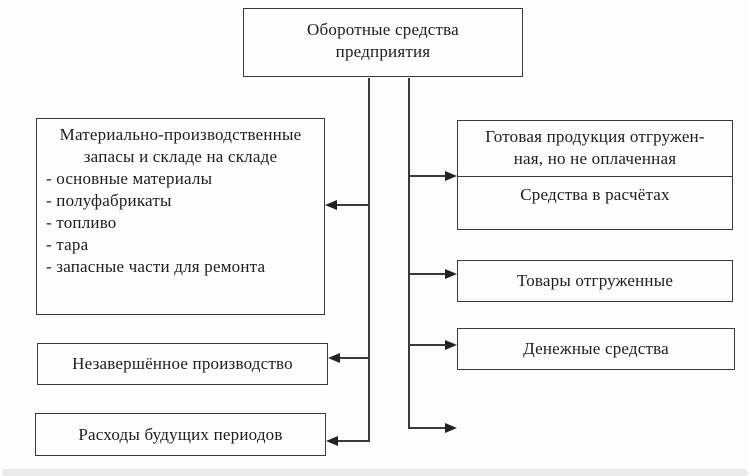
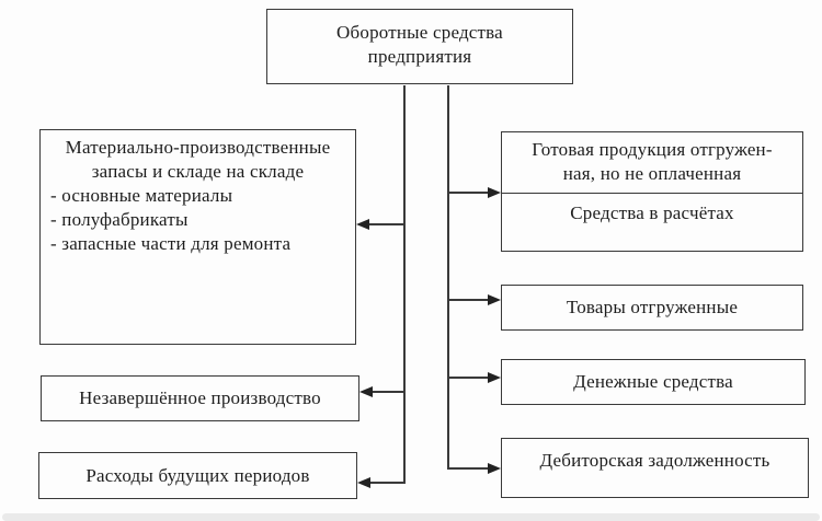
  Оборотные средства
  предприятия
  Материально-производственные
  запасы и складе на складе
  - основные материалы
  - полуфабрикаты
- - топливо
- - тара
  - запасные части для ремонта
  Незавершённое производство
  Расходы будущих периодов
  Готовая продукция отгружен-
  ная, но не оплаченная
  Средства в расчётах
  Товары отгруженные
  Денежные средства
+ Дебиторская задолженность
